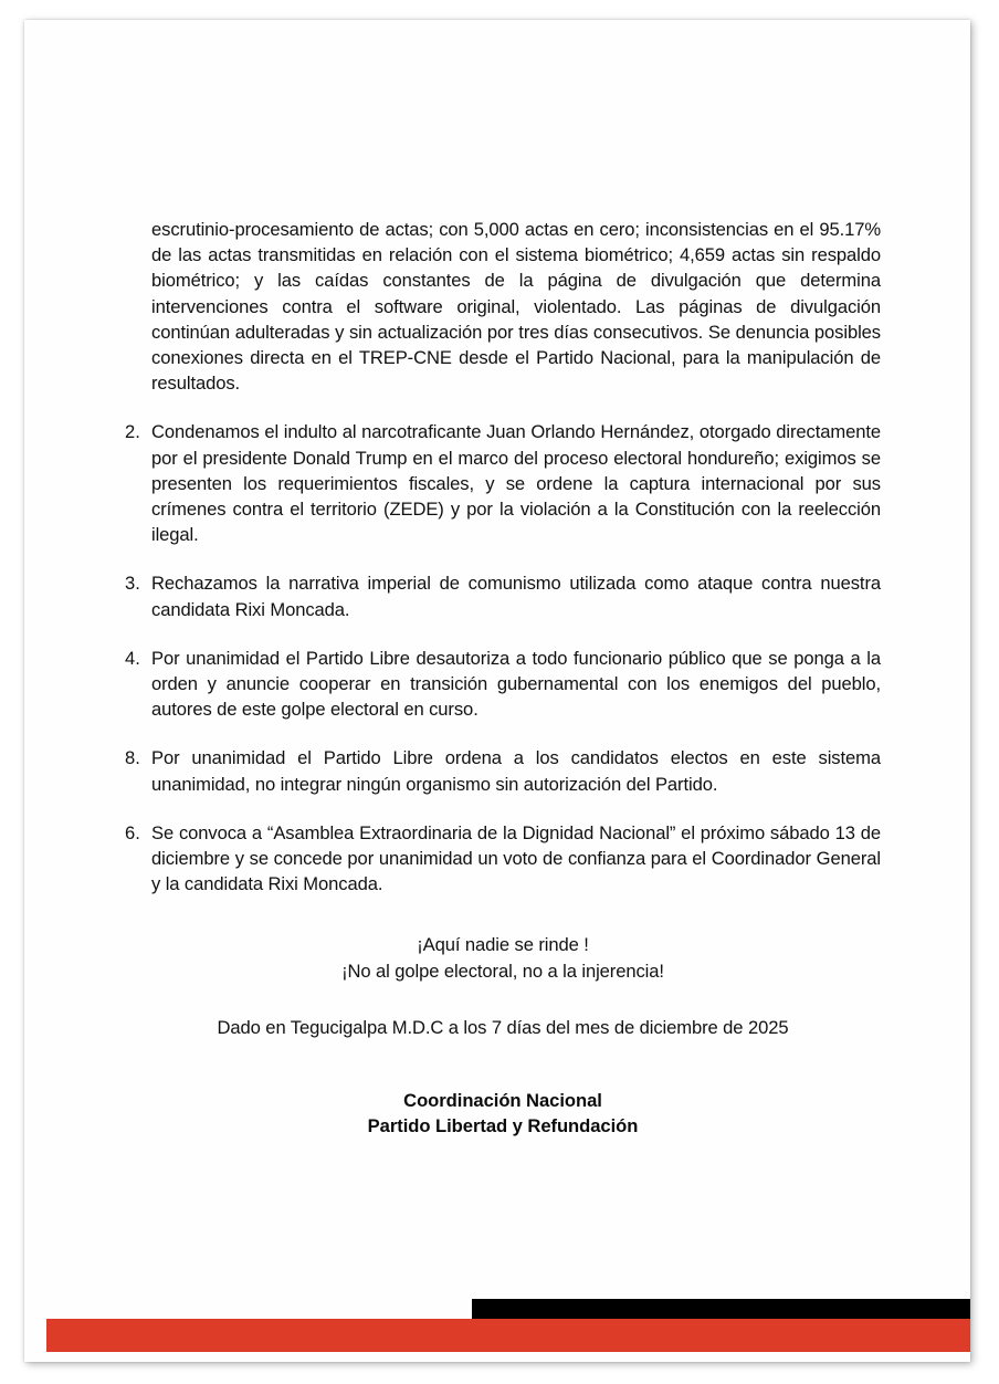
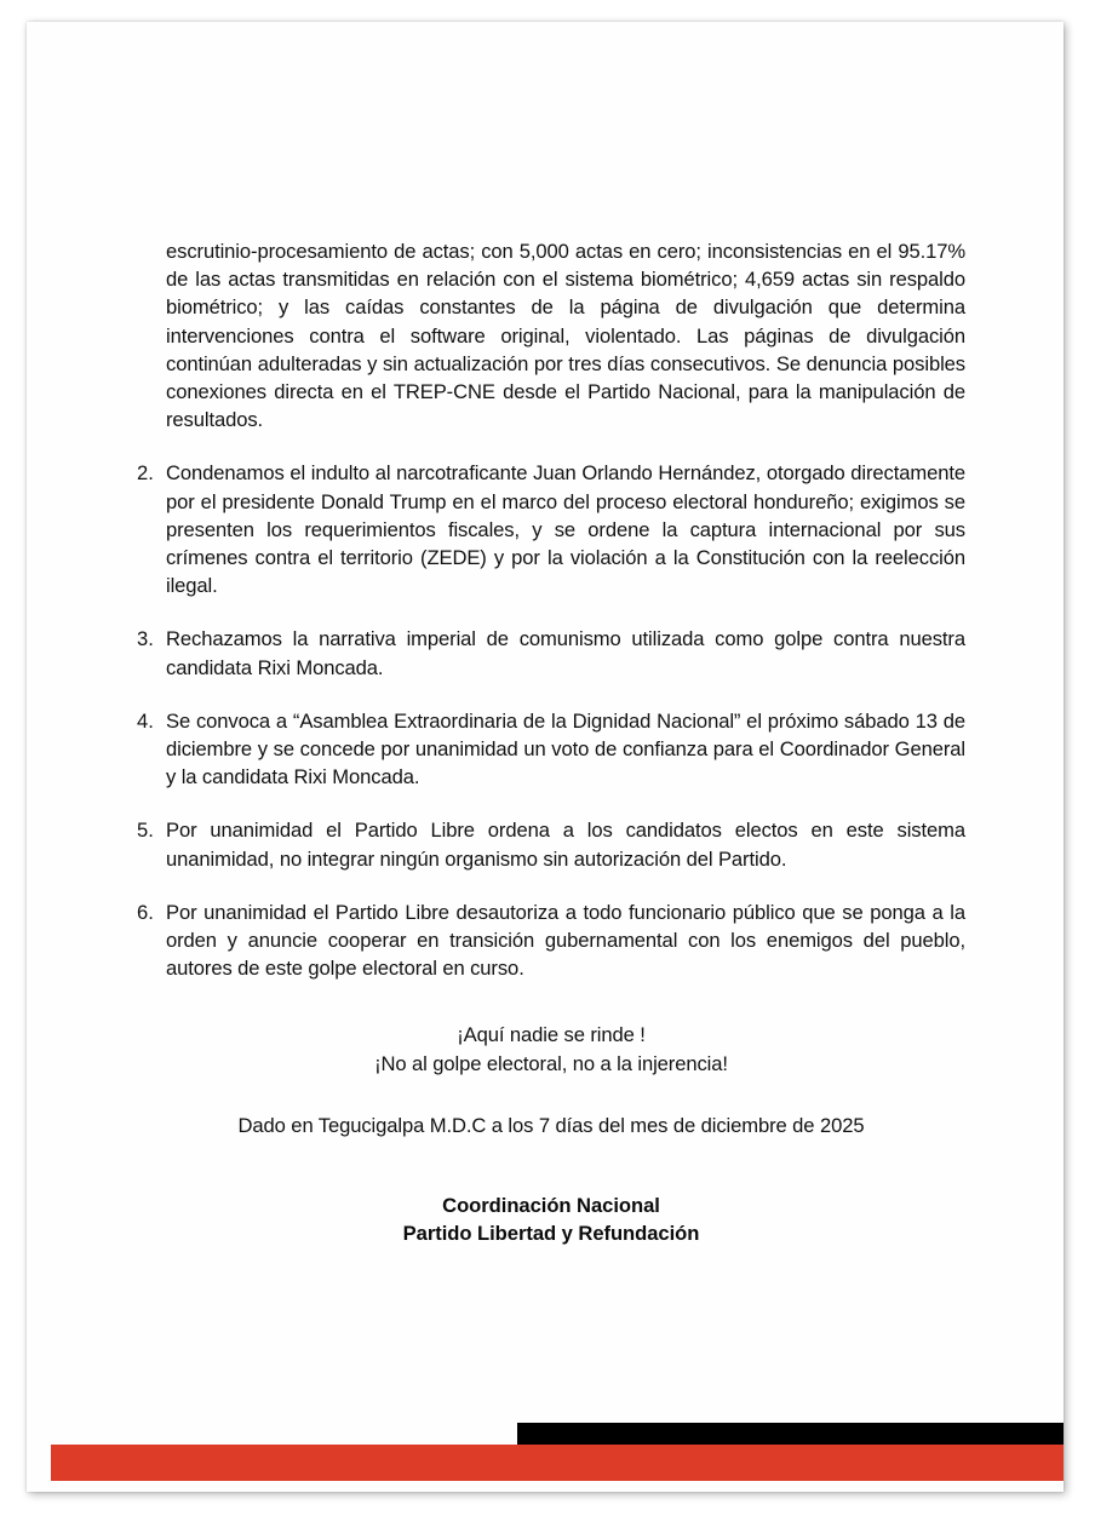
  escrutinio-procesamiento de actas; con 5,000 actas en cero; inconsistencias en el 95.17% de las actas transmitidas en relación con el sistema biométrico; 4,659 actas sin respaldo biométrico; y las caídas constantes de la página de divulgación que determina intervenciones contra el software original, violentado. Las páginas de divulgación continúan adulteradas y sin actualización por tres días consecutivos. Se denuncia posibles conexiones directa en el TREP-CNE desde el Partido Nacional, para la manipulación de resultados.
  2.
  Condenamos el indulto al narcotraficante Juan Orlando Hernández, otorgado directamente por el presidente Donald Trump en el marco del proceso electoral hondureño; exigimos se presenten los requerimientos fiscales, y se ordene la captura internacional por sus crímenes contra el territorio (ZEDE) y por la violación a la Constitución con la reelección ilegal.
  3.
- Rechazamos la narrativa imperial de comunismo utilizada como ataque contra nuestra candidata Rixi Moncada.
+ Rechazamos la narrativa imperial de comunismo utilizada como golpe contra nuestra candidata Rixi Moncada.
  4.
- Por unanimidad el Partido Libre desautoriza a todo funcionario público que se ponga a la orden y anuncie cooperar en transición gubernamental con los enemigos del pueblo, autores de este golpe electoral en curso.
+ Se convoca a “Asamblea Extraordinaria de la Dignidad Nacional” el próximo sábado 13 de diciembre y se concede por unanimidad un voto de confianza para el Coordinador General y la candidata Rixi Moncada.
- 8.
+ 5.
  Por unanimidad el Partido Libre ordena a los candidatos electos en este sistema unanimidad, no integrar ningún organismo sin autorización del Partido.
  6.
- Se convoca a “Asamblea Extraordinaria de la Dignidad Nacional” el próximo sábado 13 de diciembre y se concede por unanimidad un voto de confianza para el Coordinador General y la candidata Rixi Moncada.
+ Por unanimidad el Partido Libre desautoriza a todo funcionario público que se ponga a la orden y anuncie cooperar en transición gubernamental con los enemigos del pueblo, autores de este golpe electoral en curso.
  ¡Aquí nadie se rinde !
  ¡No al golpe electoral, no a la injerencia!
  Dado en Tegucigalpa M.D.C a los 7 días del mes de diciembre de 2025
  Coordinación Nacional
  Partido Libertad y Refundación
